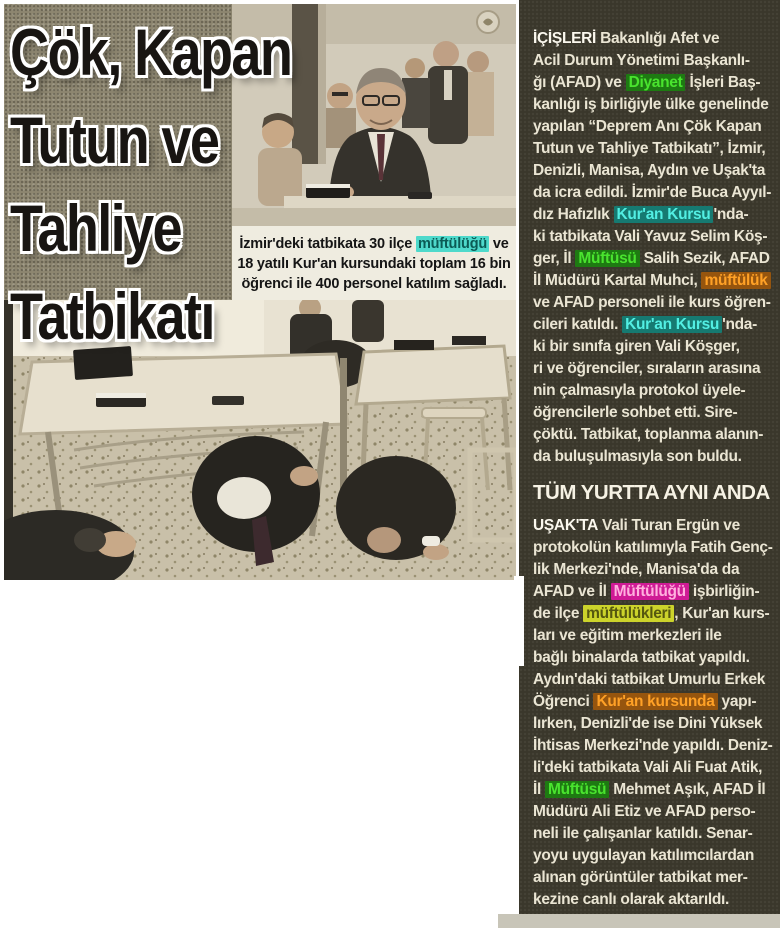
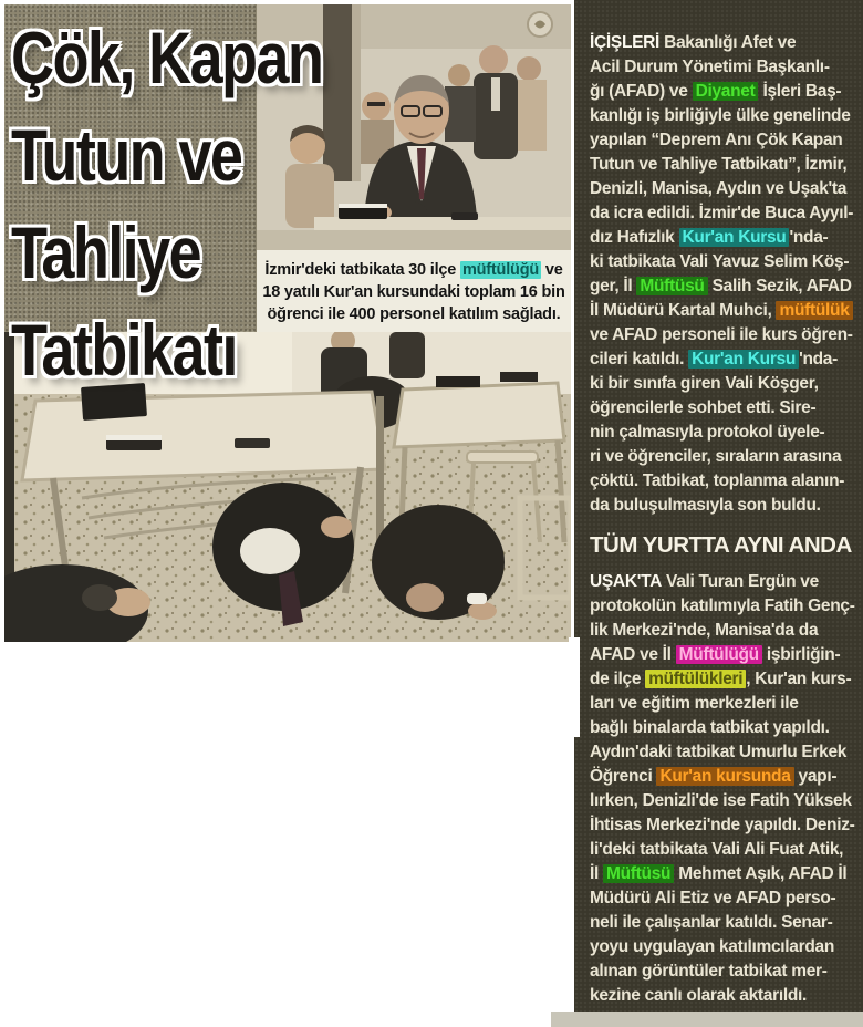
  İzmir'deki tatbikata 30 ilçe müftülüğü ve
  18 yatılı Kur'an kursundaki toplam 16 bin
  öğrenci ile 400 personel katılım sağladı.
  Çök, Kapan
  Tutun ve
  Tahliye
  Tatbikatı
  İÇİŞLERİ Bakanlığı Afet ve
  Acil Durum Yönetimi Başkanlı-
  ğı (AFAD) ve Diyanet İşleri Baş-
  kanlığı iş birliğiyle ülke genelinde
  yapılan “Deprem Anı Çök Kapan
  Tutun ve Tahliye Tatbikatı”, İzmir,
  Denizli, Manisa, Aydın ve Uşak'ta
  da icra edildi. İzmir'de Buca Ayyıl-
  dız Hafızlık Kur'an Kursu 'nda-
  ki tatbikata Vali Yavuz Selim Köş-
  ger, İl Müftüsü Salih Sezik, AFAD
  İl Müdürü Kartal Muhci, müftülük
  ve AFAD personeli ile kurs öğren-
  cileri katıldı. Kur'an Kursu 'nda-
  ki bir sınıfa giren Vali Köşger,
- ri ve öğrenciler, sıraların arasına
+ öğrencilerle sohbet etti. Sire-
  nin çalmasıyla protokol üyele-
- öğrencilerle sohbet etti. Sire-
+ ri ve öğrenciler, sıraların arasına
  çöktü. Tatbikat, toplanma alanın-
  da buluşulmasıyla son buldu.
  TÜM YURTTA AYNI ANDA
  UŞAK'TA Vali Turan Ergün ve
  protokolün katılımıyla Fatih Genç-
  lik Merkezi'nde, Manisa'da da
  AFAD ve İl Müftülüğü işbirliğin-
  de ilçe müftülükleri , Kur'an kurs-
  ları ve eğitim merkezleri ile
  bağlı binalarda tatbikat yapıldı.
  Aydın'daki tatbikat Umurlu Erkek
  Öğrenci Kur'an kursunda yapı-
- lırken, Denizli'de ise Dini Yüksek
+ lırken, Denizli'de ise Fatih Yüksek
  İhtisas Merkezi'nde yapıldı. Deniz-
  li'deki tatbikata Vali Ali Fuat Atik,
  İl Müftüsü Mehmet Aşık, AFAD İl
  Müdürü Ali Etiz ve AFAD perso-
  neli ile çalışanlar katıldı. Senar-
  yoyu uygulayan katılımcılardan
  alınan görüntüler tatbikat mer-
  kezine canlı olarak aktarıldı.
